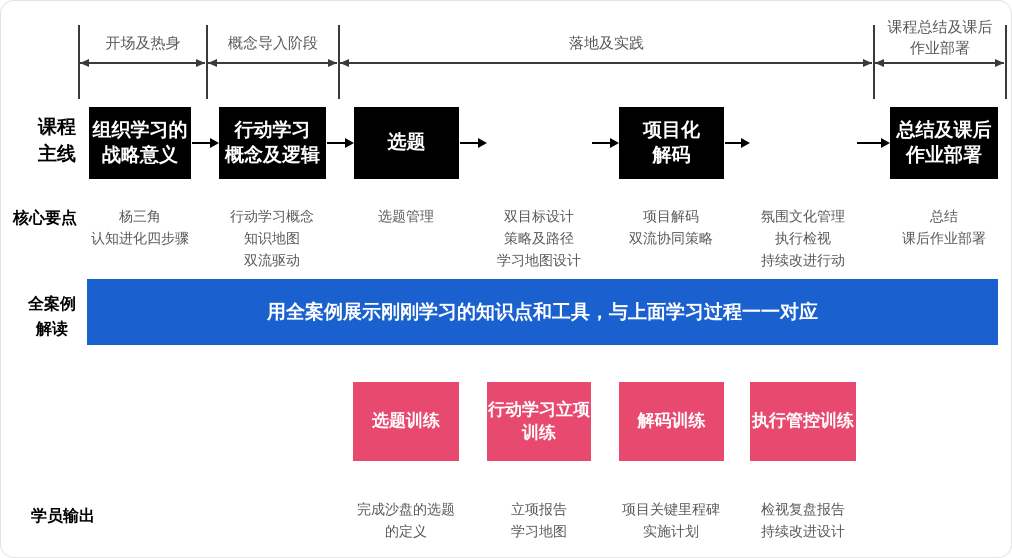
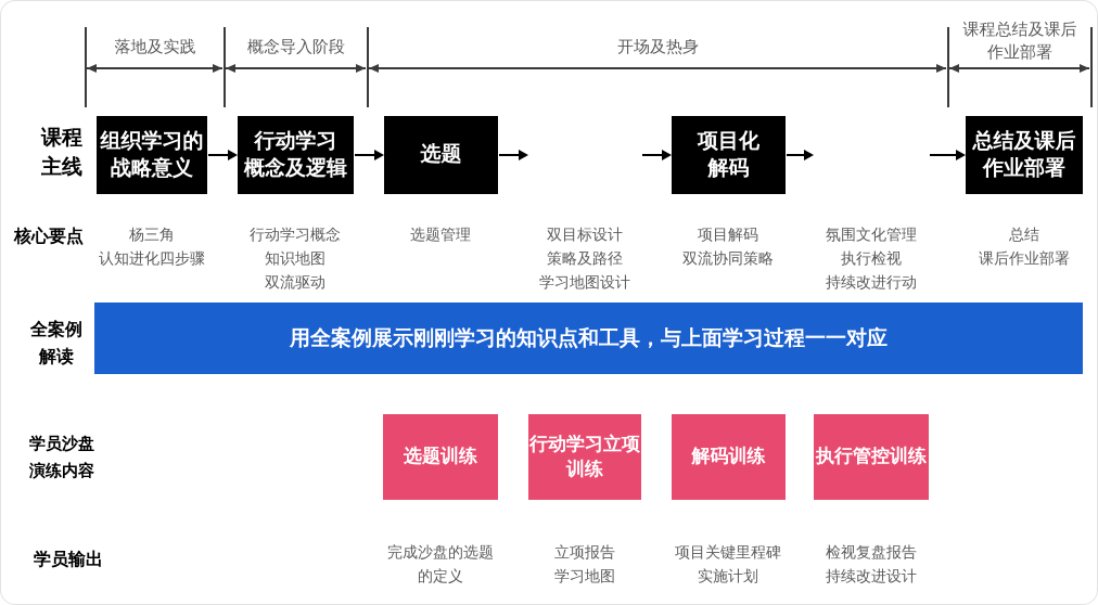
- 开场及热身
+ 落地及实践
  概念导入阶段
- 落地及实践
+ 开场及热身
  课程总结及课后
  作业部署
  课程
  主线
  核心要点
  全案例
  解读
+ 学员沙盘
+ 演练内容
  学员输出
  组织学习的
  战略意义
  行动学习
  概念及逻辑
  选题
  项目化
  解码
  总结及课后
  作业部署
  杨三角
  认知进化四步骤
  行动学习概念
  知识地图
  双流驱动
  选题管理
  双目标设计
  策略及路径
  学习地图设计
  项目解码
  双流协同策略
  氛围文化管理
  执行检视
  持续改进行动
  总结
  课后作业部署
  用全案例展示刚刚学习的知识点和工具，与上面学习过程一一对应
  选题训练
  行动学习立项
  训练
  解码训练
  执行管控训练
  完成沙盘的选题
  的定义
  立项报告
  学习地图
  项目关键里程碑
  实施计划
  检视复盘报告
  持续改进设计
